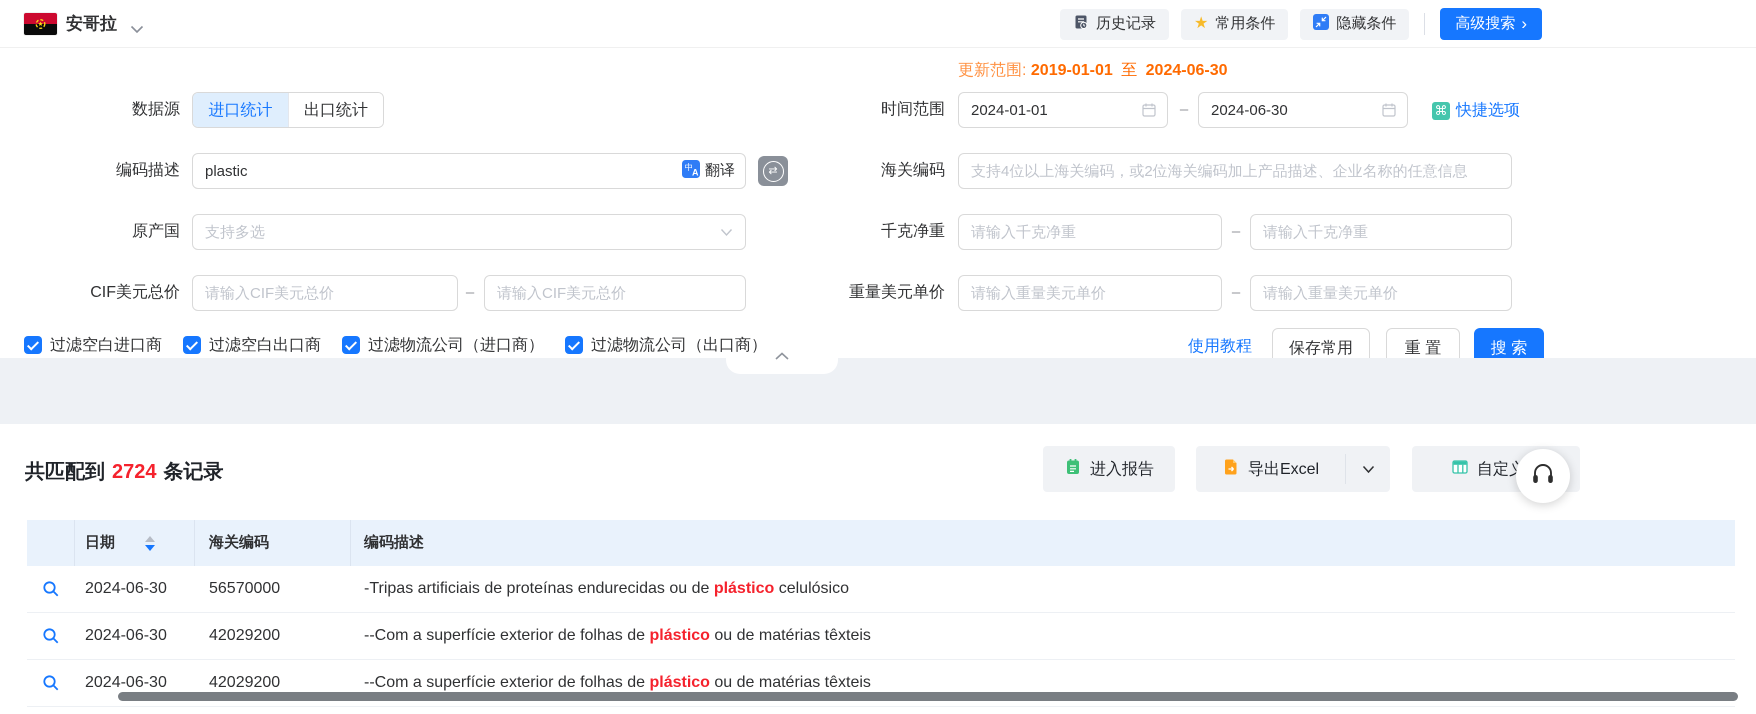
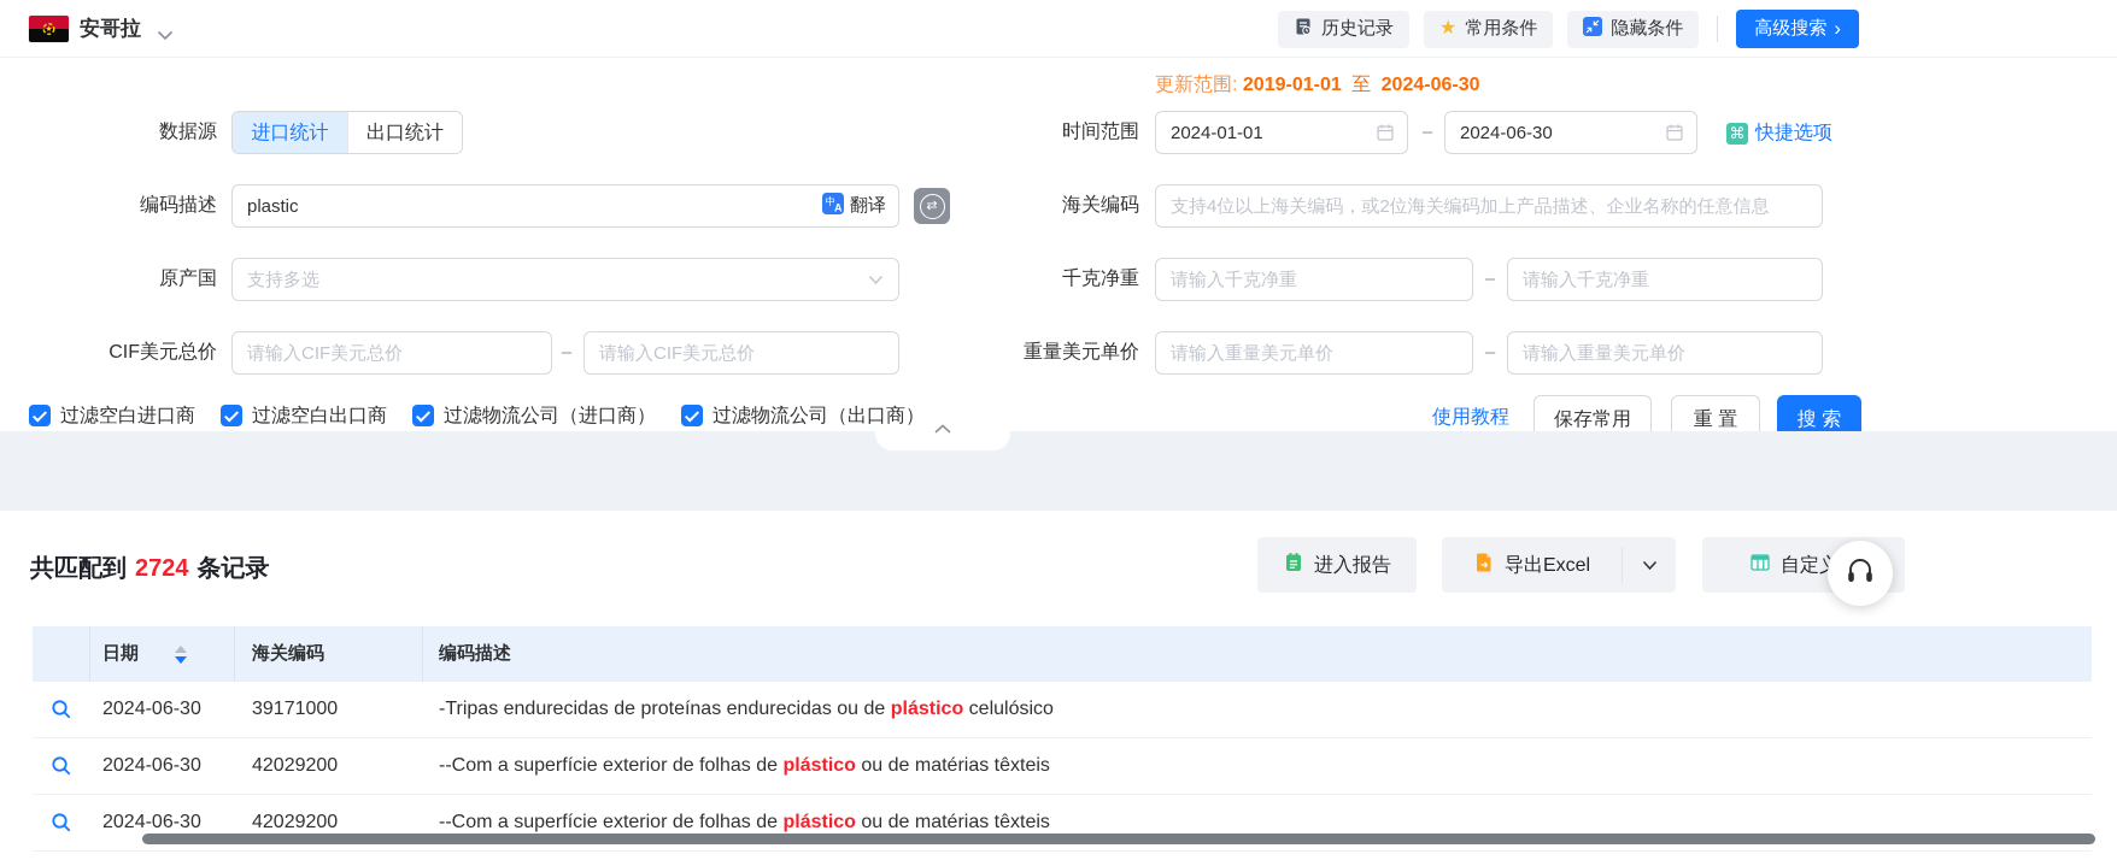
  安哥拉
  历史记录
  ★
  常用条件
  隐藏条件
  高级搜索
  ›
  更新范围: 2019-01-01 至 2024-06-30
  数据源
  进口统计
  出口统计
  时间范围
  2024-01-01
  –
  2024-06-30
  ⌘
  快捷选项
  编码描述
  plastic
  中
  A
  翻译
  ⇄
  海关编码
  支持4位以上海关编码，或2位海关编码加上产品描述、企业名称的任意信息
  原产国
  支持多选
  千克净重
  请输入千克净重
  –
  请输入千克净重
  CIF美元总价
  请输入CIF美元总价
  –
  请输入CIF美元总价
  重量美元单价
  请输入重量美元单价
  –
  请输入重量美元单价
  过滤空白进口商
  过滤空白出口商
  过滤物流公司（进口商）
  过滤物流公司（出口商）
  使用教程
  保存常用
  重 置
  搜 索
  共匹配到 2724 条记录
  进入报告
  导出Excel
  日期
  海关编码
  编码描述
  2024-06-30
- 56570000
+ 39171000
- -Tripas artificiais de proteínas endurecidas ou de plástico celulósico
+ -Tripas endurecidas de proteínas endurecidas ou de plástico celulósico
  2024-06-30
  42029200
  --Com a superfície exterior de folhas de plástico ou de matérias têxteis
  2024-06-30
  42029200
  --Com a superfície exterior de folhas de plástico ou de matérias têxteis
